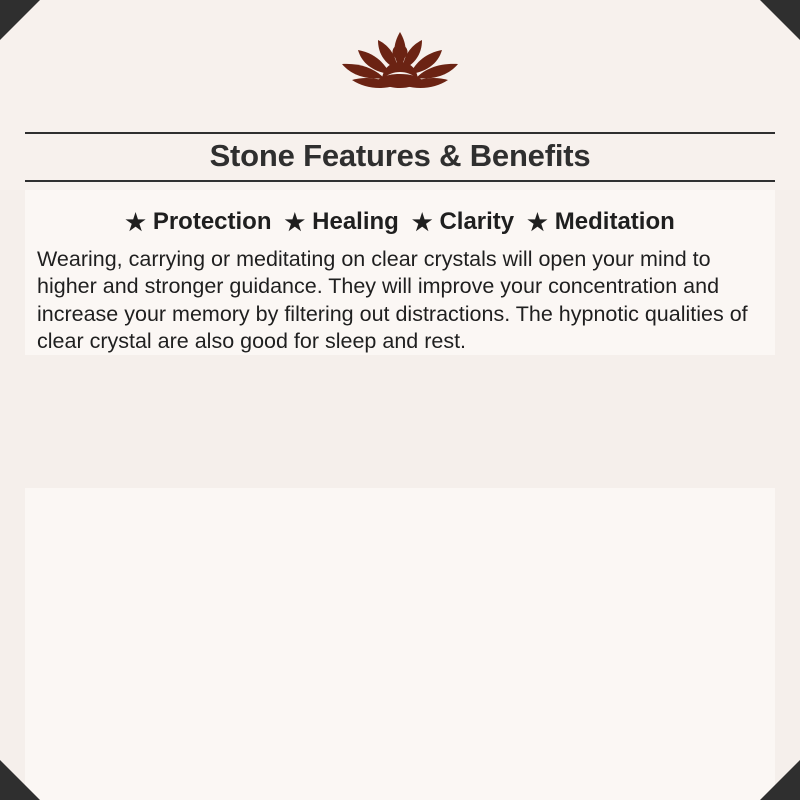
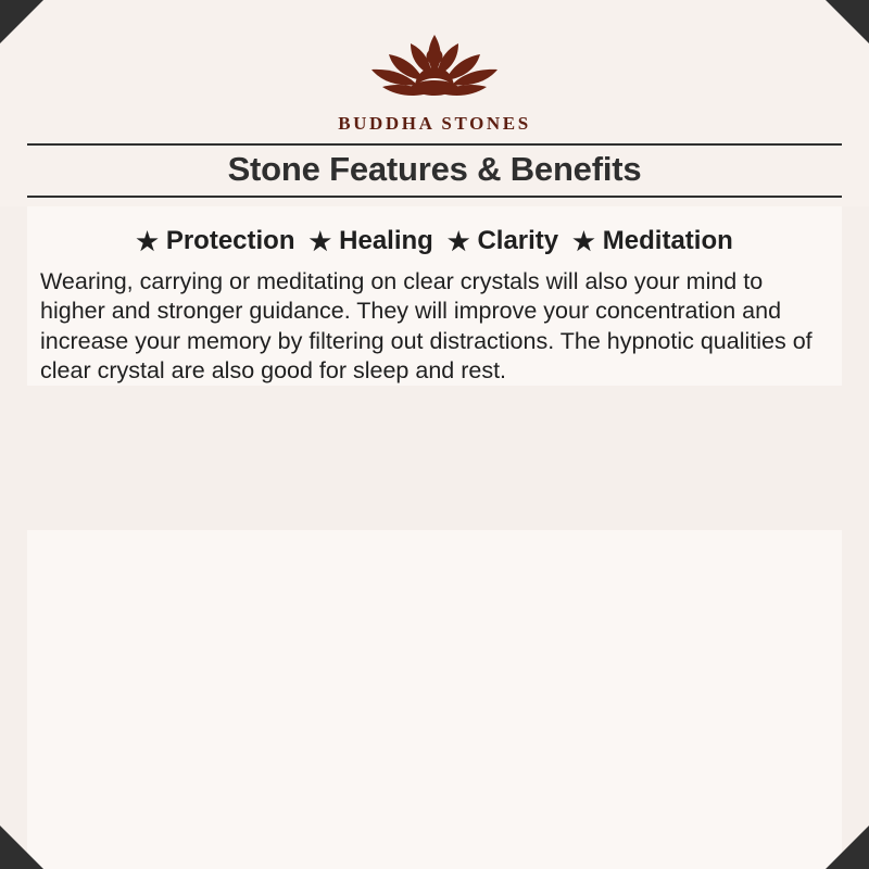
+ BUDDHA STONES
  Stone Features & Benefits
  ★
  Protection
  ★
  Healing
  ★
  Clarity
  ★
  Meditation
- Wearing, carrying or meditating on clear crystals will open your mind to higher and stronger guidance. They will improve your concentration and increase your memory by filtering out distractions. The hypnotic qualities of clear crystal are also good for sleep and rest.
+ Wearing, carrying or meditating on clear crystals will also your mind to higher and stronger guidance. They will improve your concentration and increase your memory by filtering out distractions. The hypnotic qualities of clear crystal are also good for sleep and rest.
